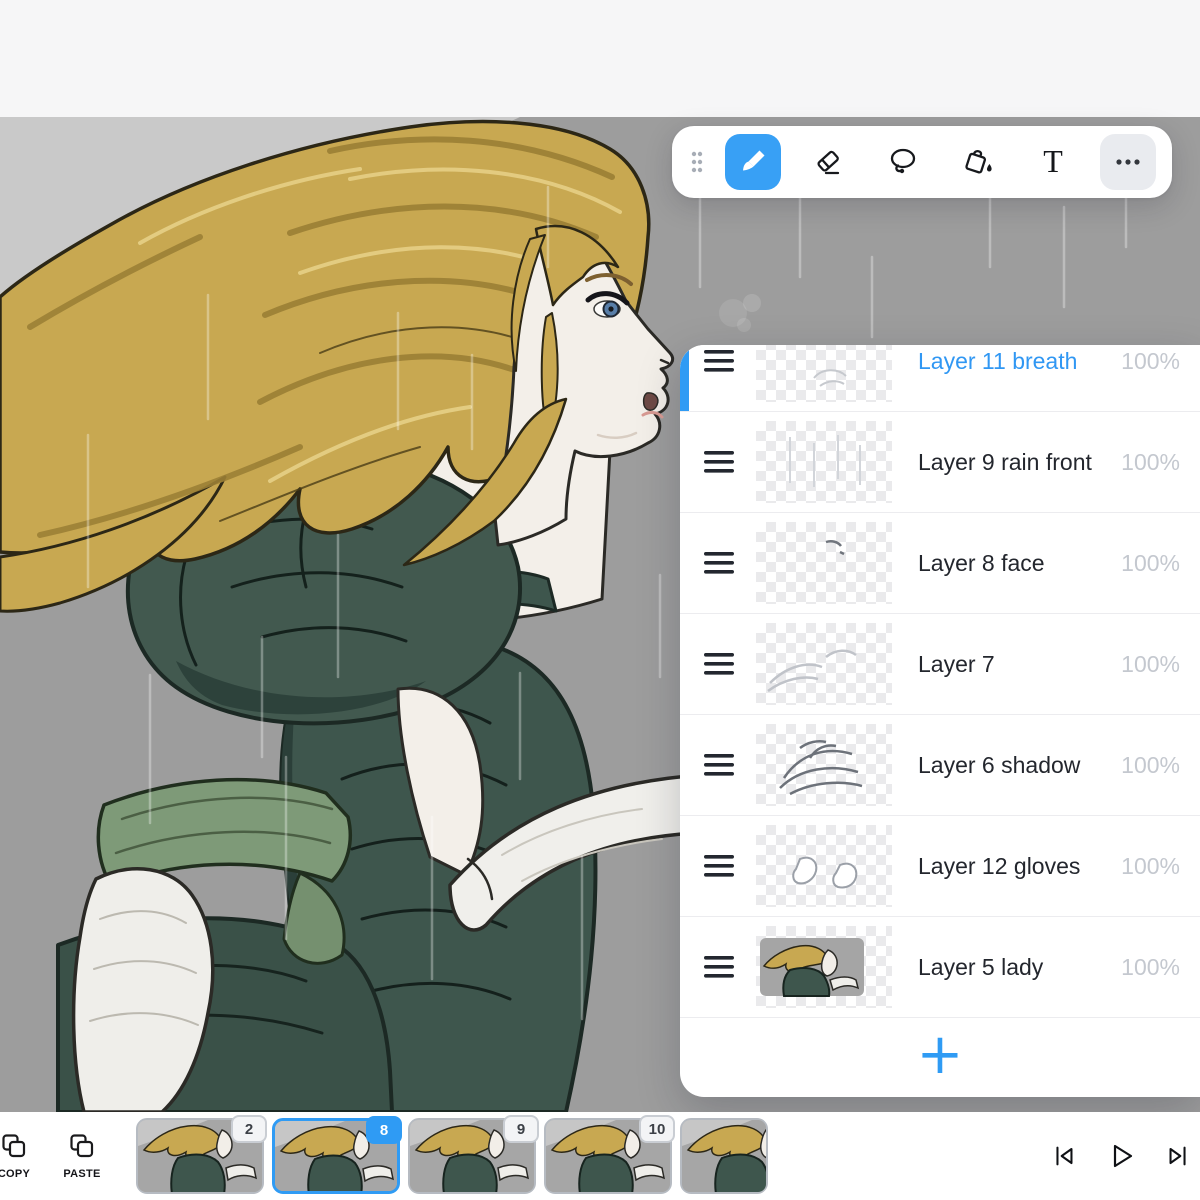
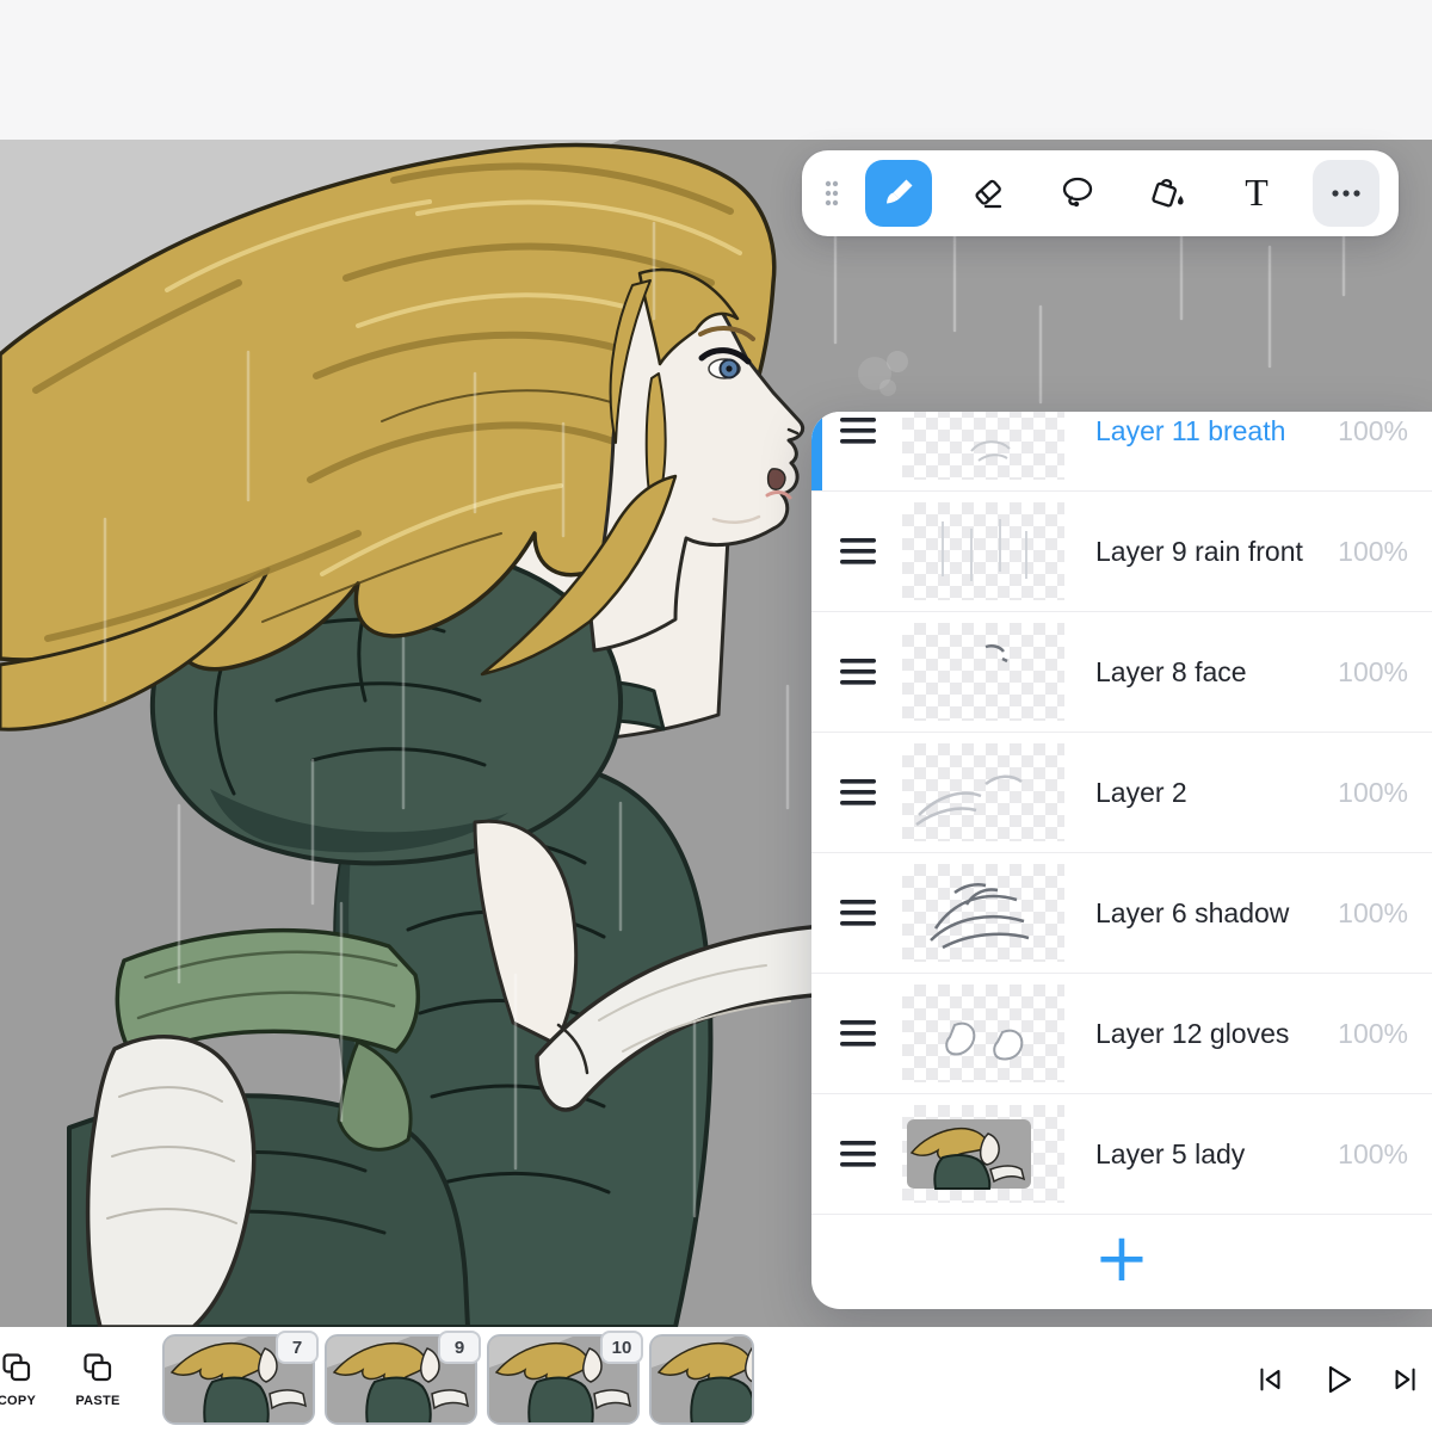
  T
  Layer 11 breath
  100%
  Layer 9 rain front
  100%
  Layer 8 face
  100%
- Layer 7
+ Layer 2
  100%
  Layer 6 shadow
  100%
  Layer 12 gloves
  100%
  Layer 5 lady
  100%
  +
  COPY
  PASTE
- 2
+ 7
- 8
  9
  10
